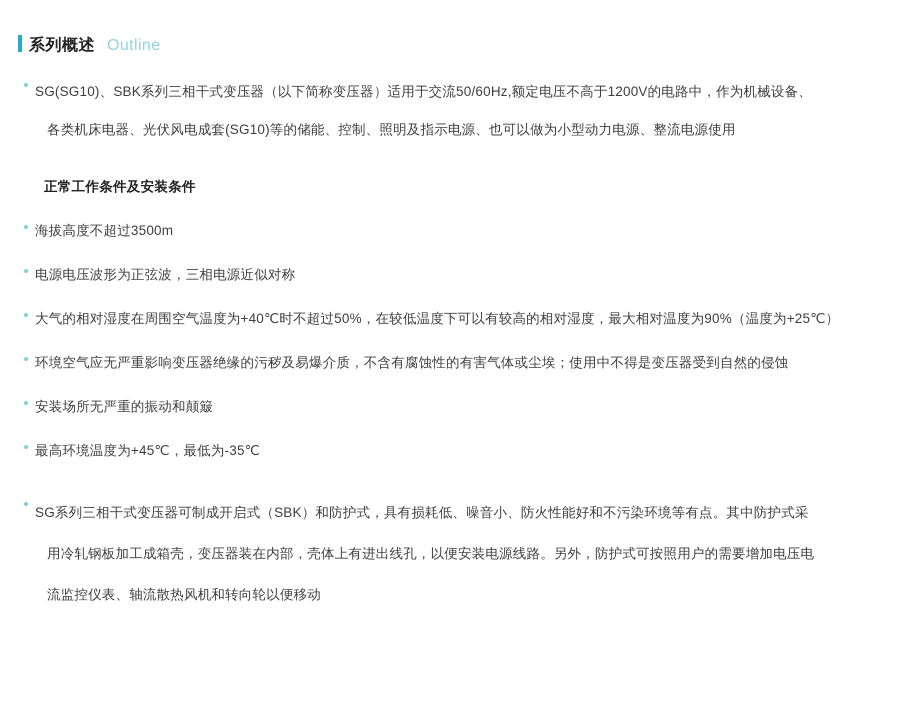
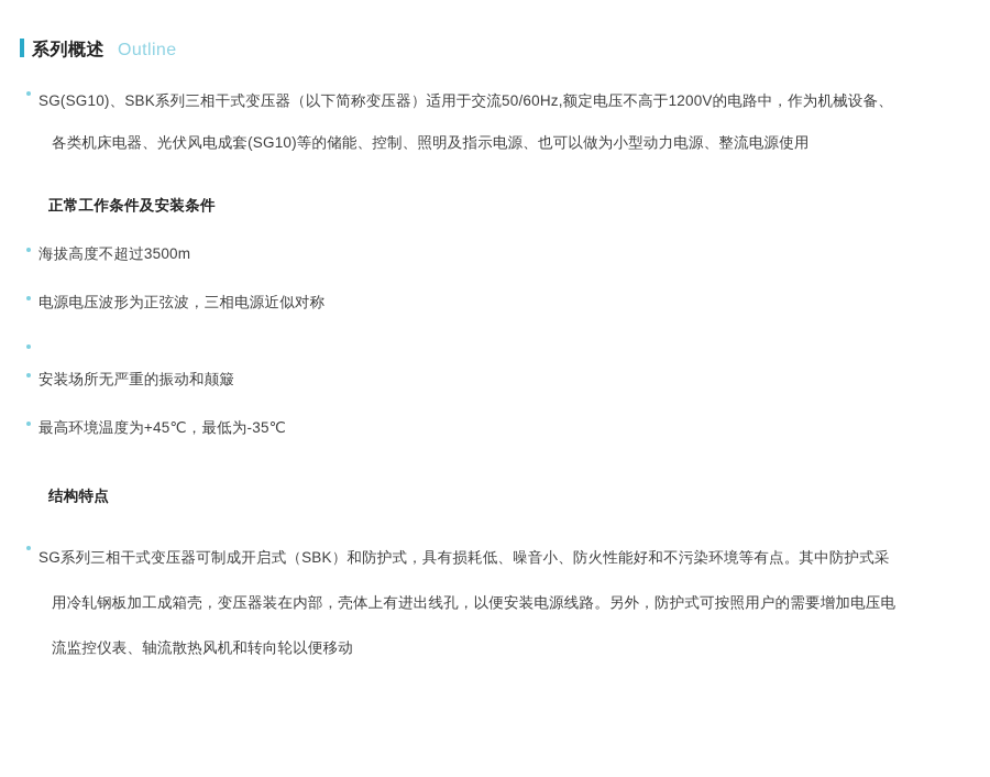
  系列概述
  Outline
  SG(SG10)、SBK系列三相干式变压器（以下简称变压器）适用于交流50/60Hz,额定电压不高于1200V的电路中，作为机械设备、
  各类机床电器、光伏风电成套(SG10)等的储能、控制、照明及指示电源、也可以做为小型动力电源、整流电源使用
  正常工作条件及安装条件
  海拔高度不超过3500m
  电源电压波形为正弦波，三相电源近似对称
- 大气的相对湿度在周围空气温度为+40℃时不超过50%，在较低温度下可以有较高的相对湿度，最大相对温度为90%（温度为+25℃）
- 环境空气应无严重影响变压器绝缘的污秽及易爆介质，不含有腐蚀性的有害气体或尘埃；使用中不得是变压器受到自然的侵蚀
  安装场所无严重的振动和颠簸
  最高环境温度为+45℃，最低为-35℃
+ 结构特点
  SG系列三相干式变压器可制成开启式（SBK）和防护式，具有损耗低、噪音小、防火性能好和不污染环境等有点。其中防护式采
  用冷轧钢板加工成箱壳，变压器装在内部，壳体上有进出线孔，以便安装电源线路。另外，防护式可按照用户的需要增加电压电
  流监控仪表、轴流散热风机和转向轮以便移动
